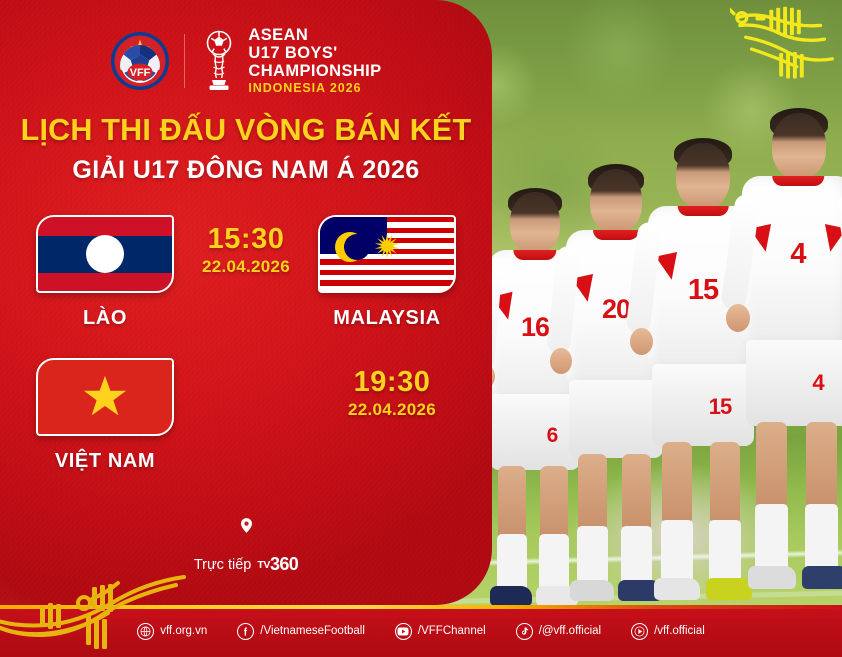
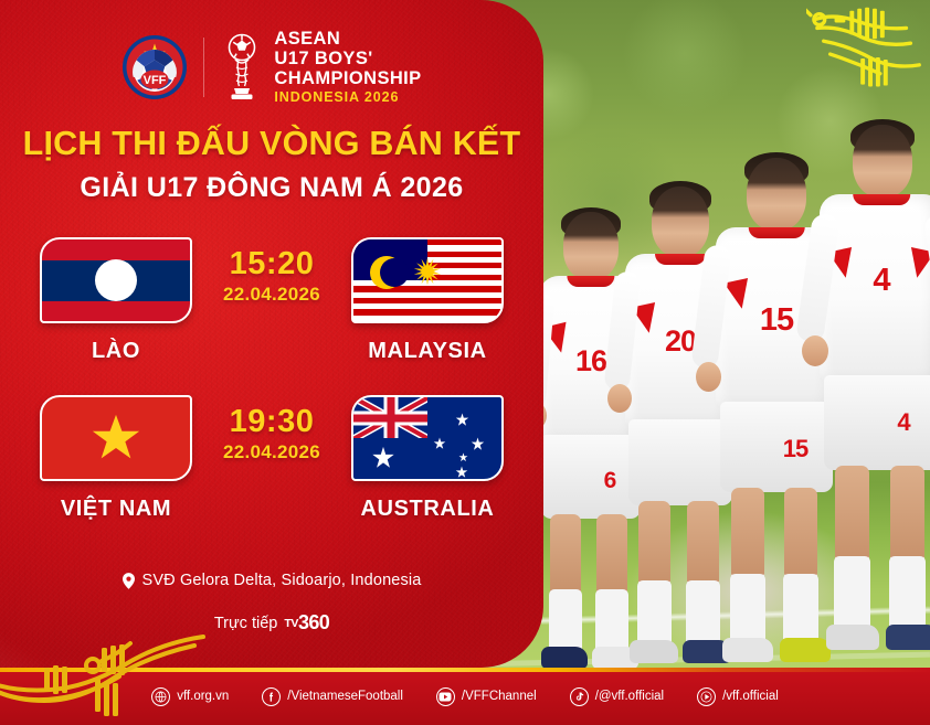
  16
  6
  20
  15
  15
  4
  4
  VFF
  ASEAN
  U17 BOYS'
  CHAMPIONSHIP
  INDONESIA 2026
  LỊCH THI ĐẤU VÒNG BÁN KẾT
  GIẢI U17 ĐÔNG NAM Á 2026
  LÀO
- 15:30
+ 15:20
  22.04.2026
  MALAYSIA
  VIỆT NAM
  19:30
  22.04.2026
+ AUSTRALIA
+ SVĐ Gelora Delta, Sidoarjo, Indonesia
  Trực tiếp
  TV
  360
  vff.org.vn
  /VietnameseFootball
  /VFFChannel
  /@vff.official
  /vff.official
